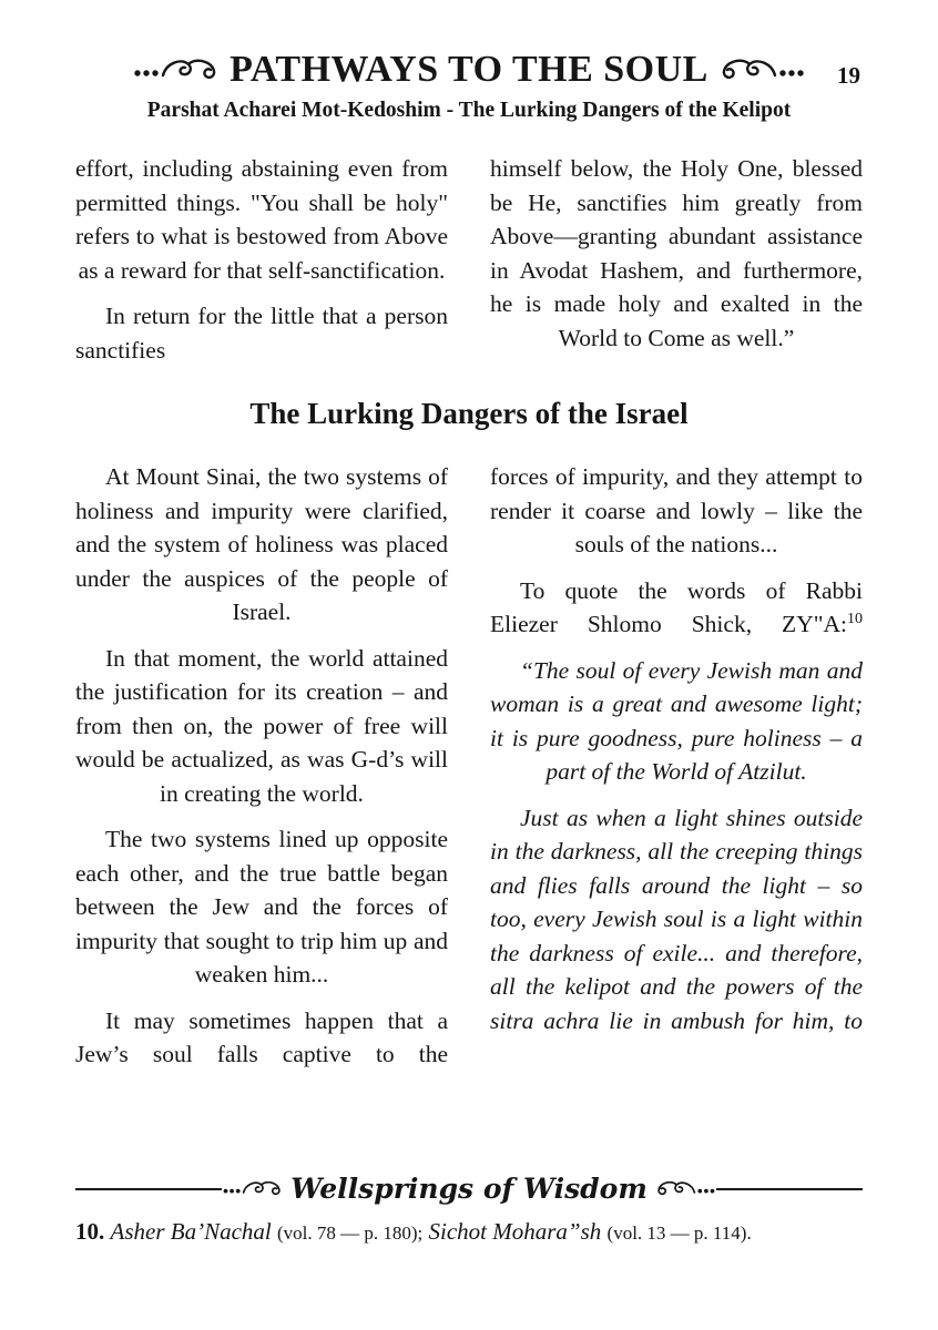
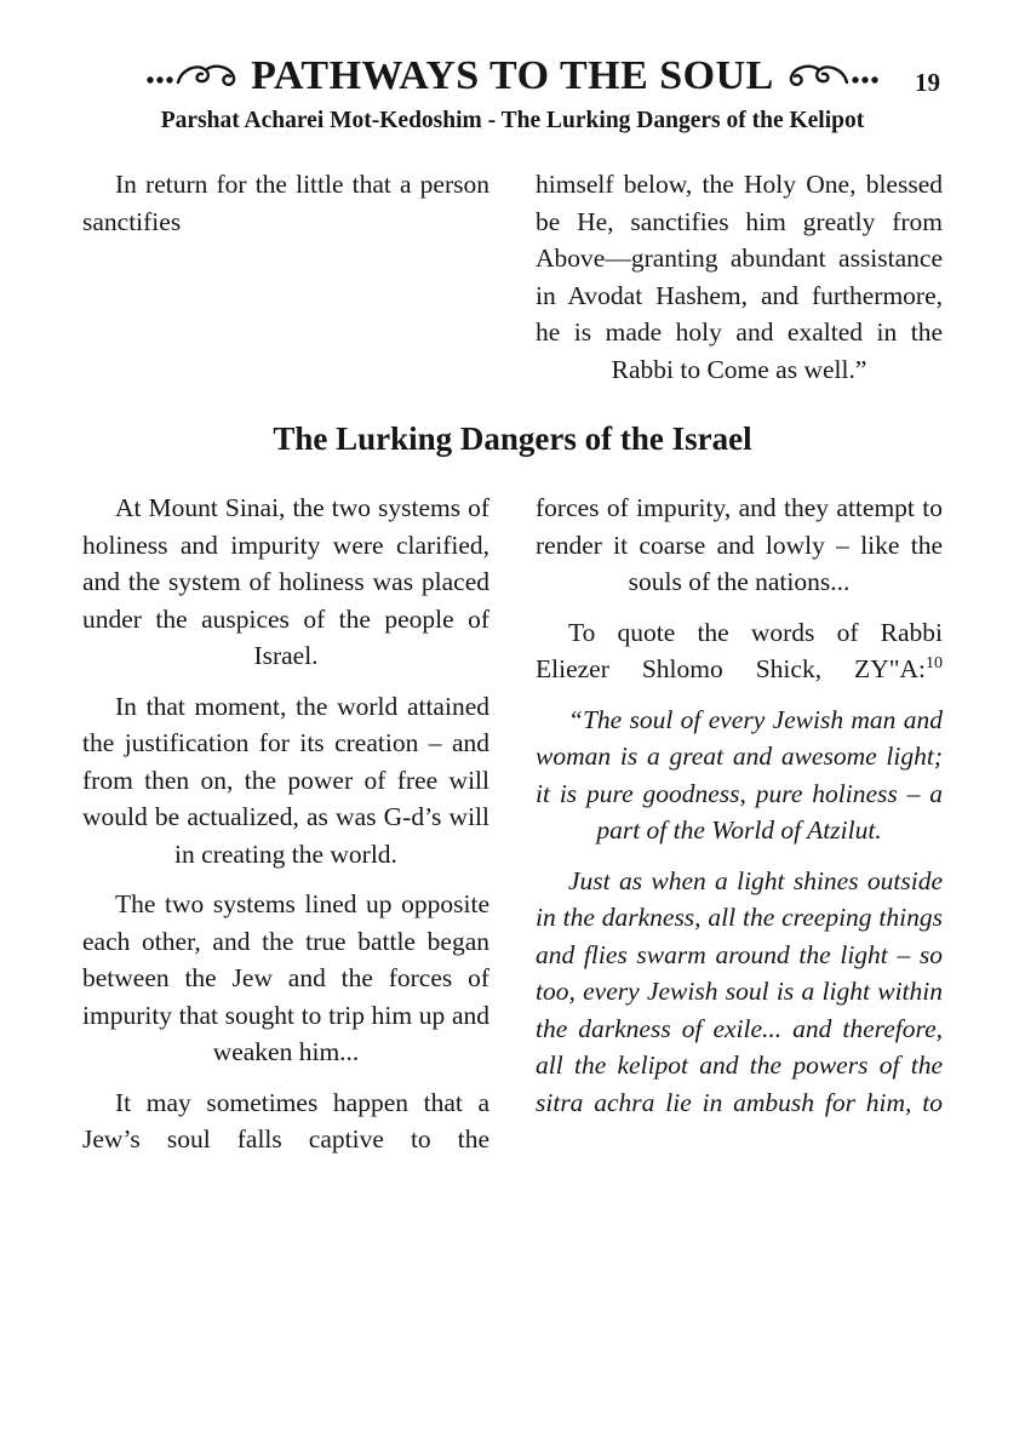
  PATHWAYS TO THE SOUL
  19
  Parshat Acharei Mot-Kedoshim - The Lurking Dangers of the Kelipot
- effort, including abstaining even from permitted things. "You shall be holy" refers to what is bestowed from Above as a reward for that self-sanctification.
  In return for the little that a person sanctifies
- himself below, the Holy One, blessed be He, sanctifies him greatly from Above—granting abundant assistance in Avodat Hashem, and furthermore, he is made holy and exalted in the World to Come as well.”
+ himself below, the Holy One, blessed be He, sanctifies him greatly from Above—granting abundant assistance in Avodat Hashem, and furthermore, he is made holy and exalted in the Rabbi to Come as well.”
  The Lurking Dangers of the Israel
  At Mount Sinai, the two systems of holiness and impurity were clarified, and the system of holiness was placed under the auspices of the people of Israel.
  In that moment, the world attained the justification for its creation – and from then on, the power of free will would be actualized, as was G-d’s will in creating the world.
  The two systems lined up opposite each other, and the true battle began between the Jew and the forces of impurity that sought to trip him up and weaken him...
  It may sometimes happen that a Jew’s soul falls captive to the
  forces of impurity, and they attempt to render it coarse and lowly – like the souls of the nations...
  To quote the words of Rabbi Eliezer Shlomo Shick, ZY"A:10
  “The soul of every Jewish man and woman is a great and awesome light; it is pure goodness, pure holiness – a part of the World of Atzilut.
- Just as when a light shines outside in the darkness, all the creeping things and flies falls around the light – so too, every Jewish soul is a light within the darkness of exile... and therefore, all the kelipot and the powers of the sitra achra lie in ambush for him, to
+ Just as when a light shines outside in the darkness, all the creeping things and flies swarm around the light – so too, every Jewish soul is a light within the darkness of exile... and therefore, all the kelipot and the powers of the sitra achra lie in ambush for him, to
- Wellsprings of Wisdom
- 10. Asher Ba’Nachal (vol. 78 — p. 180); Sichot Mohara”sh (vol. 13 — p. 114).
